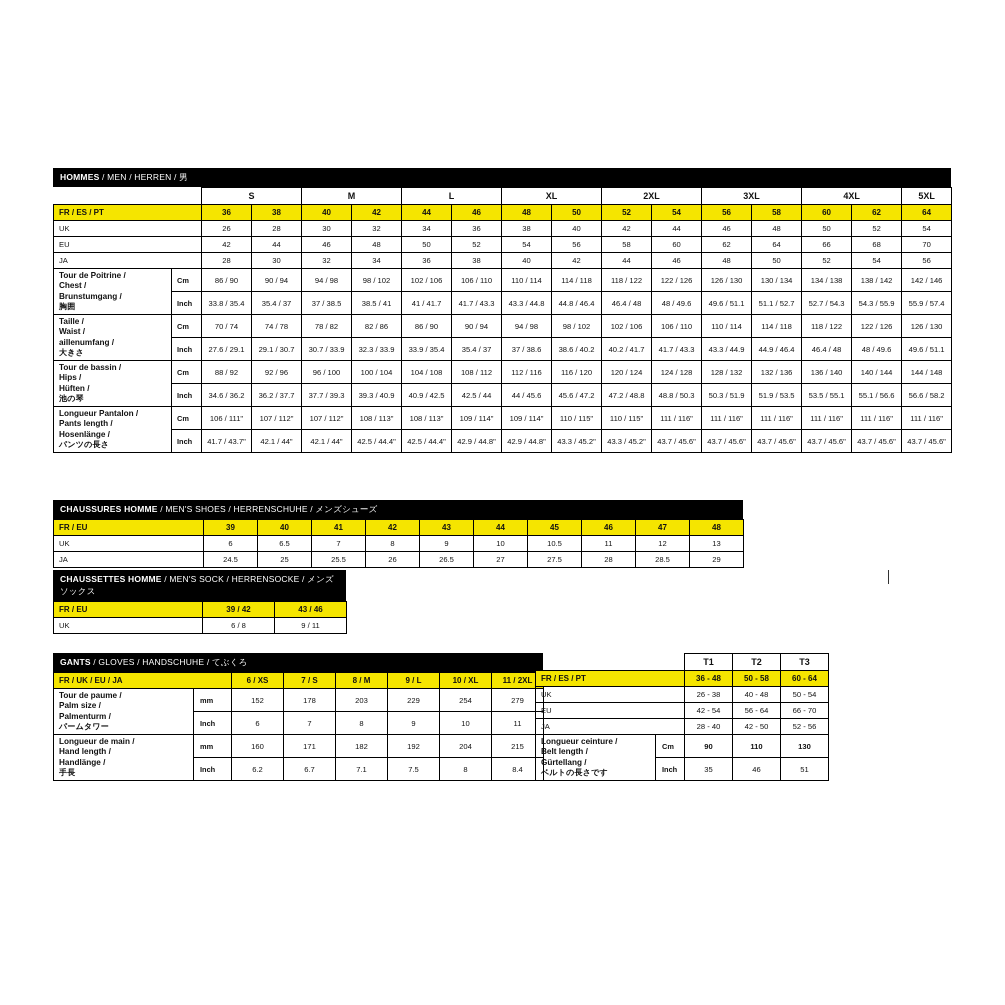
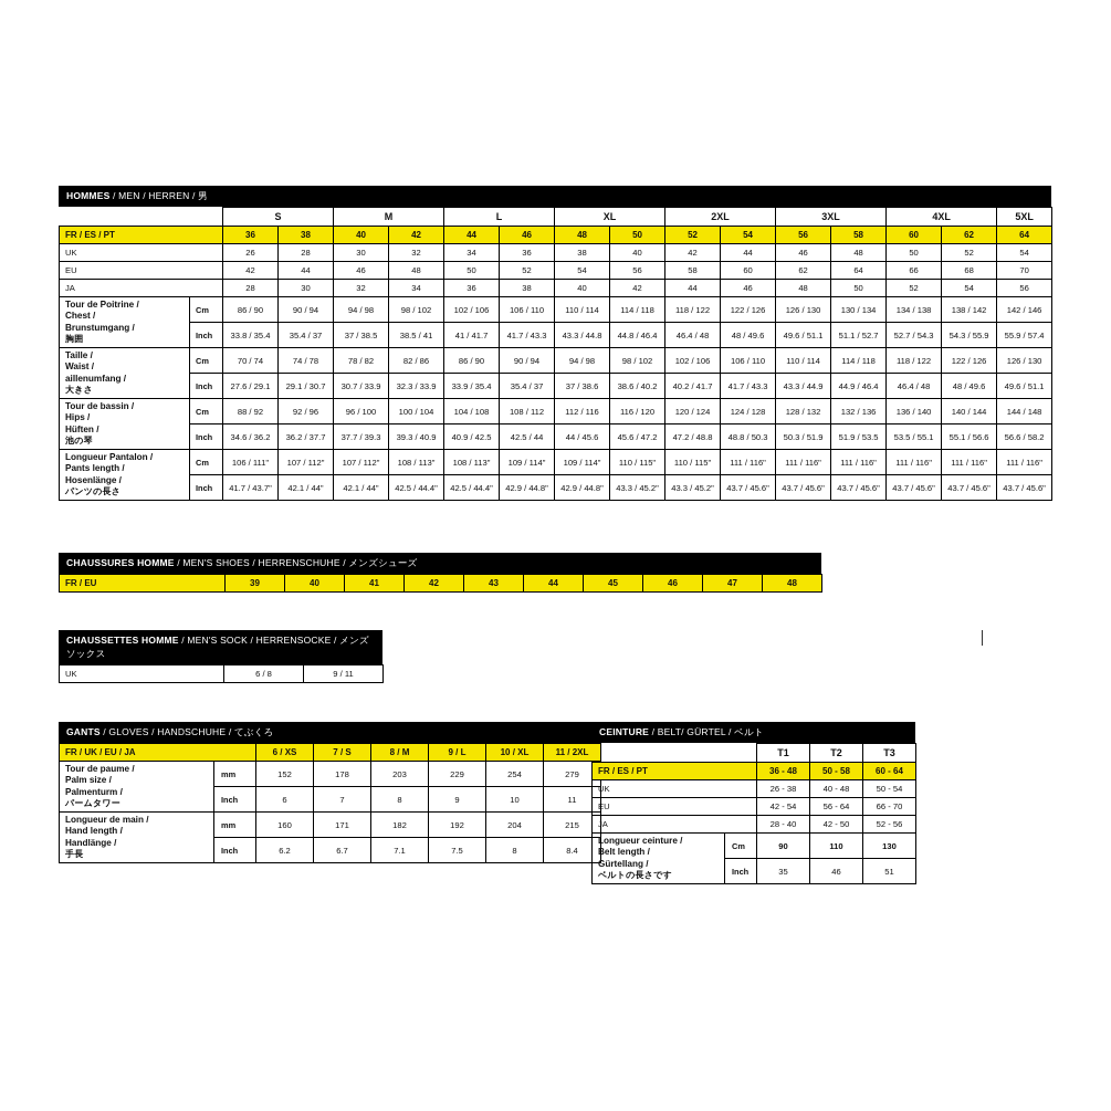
  HOMMES / MEN / HERREN / 男
  	S	M	L	XL	2XL	3XL	4XL	5XL
  FR / ES / PT	36	38	40	42	44	46	48	50	52	54	56	58	60	62	64
  UK	26	28	30	32	34	36	38	40	42	44	46	48	50	52	54
  EU	42	44	46	48	50	52	54	56	58	60	62	64	66	68	70
  JA	28	30	32	34	36	38	40	42	44	46	48	50	52	54	56
  Tour de Poitrine /Chest /Brunstumgang /胸囲	Cm	86 / 90	90 / 94	94 / 98	98 / 102	102 / 106	106 / 110	110 / 114	114 / 118	118 / 122	122 / 126	126 / 130	130 / 134	134 / 138	138 / 142	142 / 146
  Inch	33.8 / 35.4	35.4 / 37	37 / 38.5	38.5 / 41	41 / 41.7	41.7 / 43.3	43.3 / 44.8	44.8 / 46.4	46.4 / 48	48 / 49.6	49.6 / 51.1	51.1 / 52.7	52.7 / 54.3	54.3 / 55.9	55.9 / 57.4
  Taille /Waist /aillenumfang /大きさ	Cm	70 / 74	74 / 78	78 / 82	82 / 86	86 / 90	90 / 94	94 / 98	98 / 102	102 / 106	106 / 110	110 / 114	114 / 118	118 / 122	122 / 126	126 / 130
  Inch	27.6 / 29.1	29.1 / 30.7	30.7 / 33.9	32.3 / 33.9	33.9 / 35.4	35.4 / 37	37 / 38.6	38.6 / 40.2	40.2 / 41.7	41.7 / 43.3	43.3 / 44.9	44.9 / 46.4	46.4 / 48	48 / 49.6	49.6 / 51.1
  Tour de bassin /Hips /Hüften /池の琴	Cm	88 / 92	92 / 96	96 / 100	100 / 104	104 / 108	108 / 112	112 / 116	116 / 120	120 / 124	124 / 128	128 / 132	132 / 136	136 / 140	140 / 144	144 / 148
  Inch	34.6 / 36.2	36.2 / 37.7	37.7 / 39.3	39.3 / 40.9	40.9 / 42.5	42.5 / 44	44 / 45.6	45.6 / 47.2	47.2 / 48.8	48.8 / 50.3	50.3 / 51.9	51.9 / 53.5	53.5 / 55.1	55.1 / 56.6	56.6 / 58.2
  Longueur Pantalon /Pants length /Hosenlänge /パンツの長さ	Cm	106 / 111"	107 / 112"	107 / 112"	108 / 113"	108 / 113"	109 / 114"	109 / 114"	110 / 115"	110 / 115"	111 / 116"	111 / 116"	111 / 116"	111 / 116"	111 / 116"	111 / 116"
  Inch	41.7 / 43.7"	42.1 / 44"	42.1 / 44"	42.5 / 44.4"	42.5 / 44.4"	42.9 / 44.8"	42.9 / 44.8"	43.3 / 45.2"	43.3 / 45.2"	43.7 / 45.6"	43.7 / 45.6"	43.7 / 45.6"	43.7 / 45.6"	43.7 / 45.6"	43.7 / 45.6"
  CHAUSSURES HOMME / MEN'S SHOES / HERRENSCHUHE / メンズシューズ
  FR / EU	39	40	41	42	43	44	45	46	47	48
- UK	6	6.5	7	8	9	10	10.5	11	12	13
- JA	24.5	25	25.5	26	26.5	27	27.5	28	28.5	29
  CHAUSSETTES HOMME / MEN'S SOCK / HERRENSOCKE / メンズソックス
- FR / EU	39 / 42	43 / 46
  UK	6 / 8	9 / 11
  GANTS / GLOVES / HANDSCHUHE / てぶくろ
  FR / UK / EU / JA	6 / XS	7 / S	8 / M	9 / L	10 / XL	11 / 2XL
  Tour de paume /Palm size /Palmenturm /パームタワー	mm	152	178	203	229	254	279
  Inch	6	7	8	9	10	11
  Longueur de main /Hand length /Handlänge /手長	mm	160	171	182	192	204	215
  Inch	6.2	6.7	7.1	7.5	8	8.4
+ CEINTURE / BELT/ GÜRTEL / ベルト
  	T1	T2	T3
  FR / ES / PT	36 - 48	50 - 58	60 - 64
  UK	26 - 38	40 - 48	50 - 54
  EU	42 - 54	56 - 64	66 - 70
  JA	28 - 40	42 - 50	52 - 56
  Longueur ceinture /Belt length /Gürtellang /ベルトの長さです	Cm	90	110	130
  Inch	35	46	51
